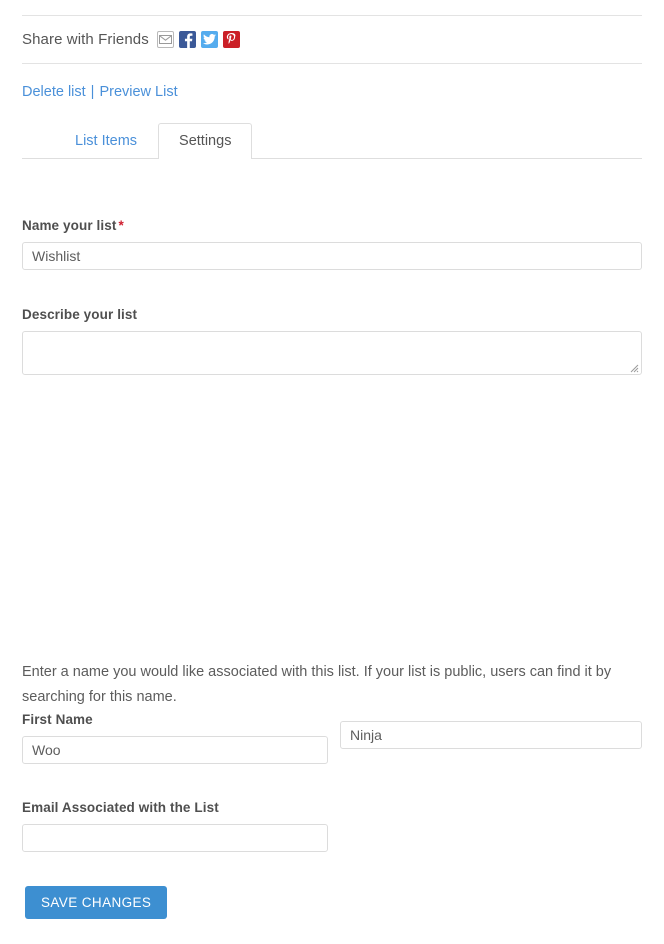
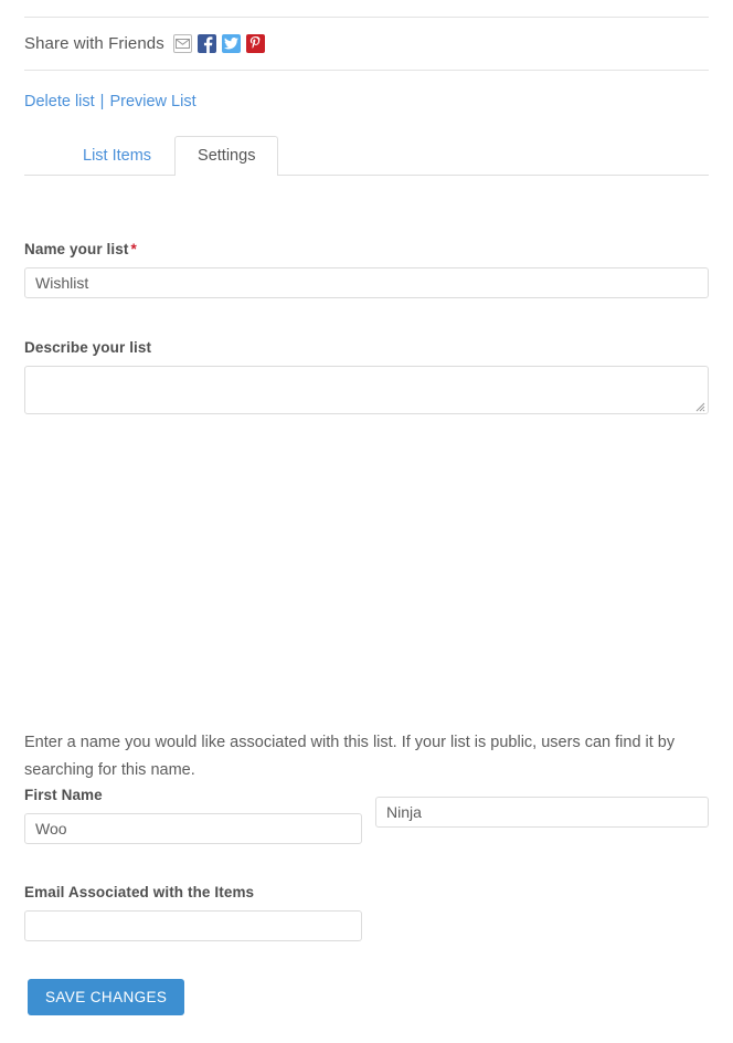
  Share with Friends
  Delete list
  |
  Preview List
  List Items
  Settings
  Name your list *
  Wishlist
  Describe your list
  Enter a name you would like associated with this list. If your list is public, users can find it by searching for this name.
  First Name
  Woo
  Ninja
- Email Associated with the List
+ Email Associated with the Items
  SAVE CHANGES
